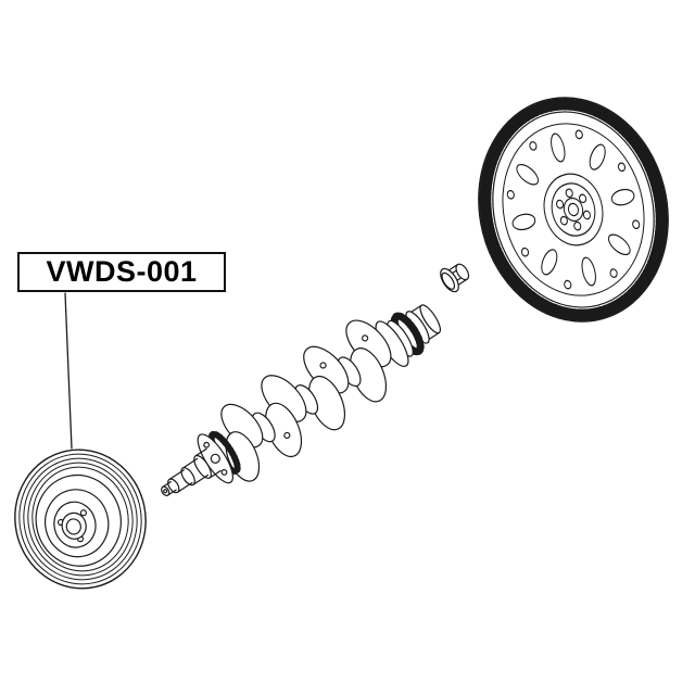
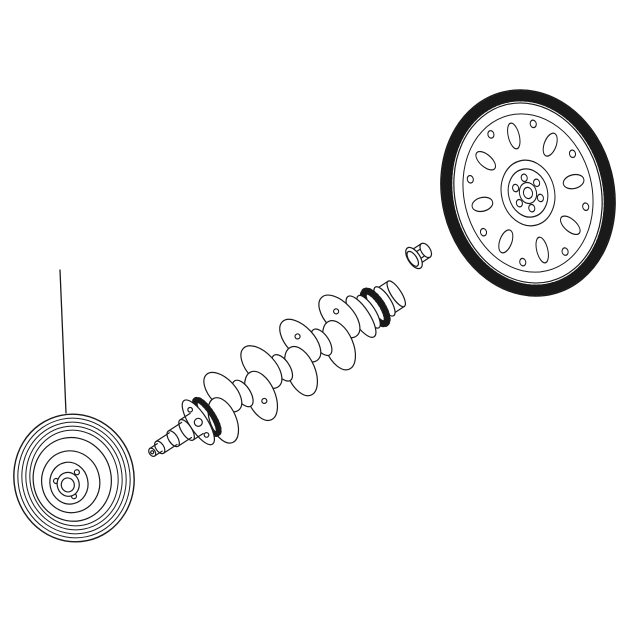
- VWDS-001
